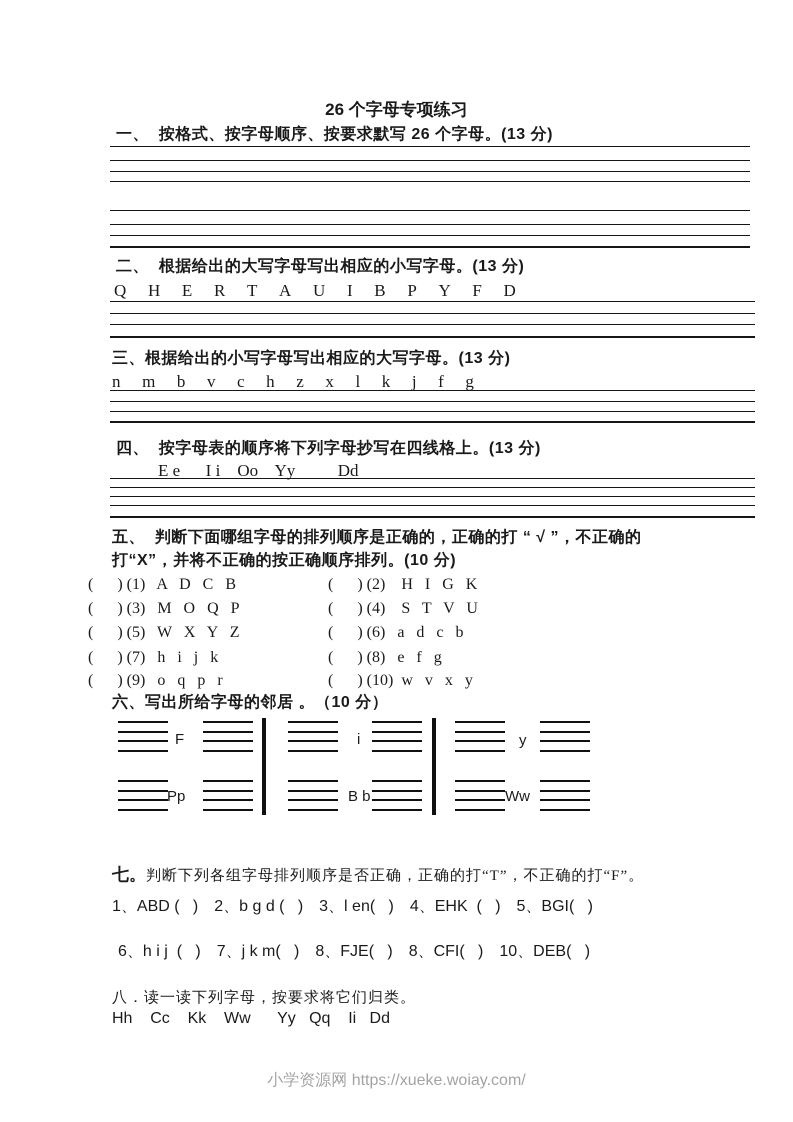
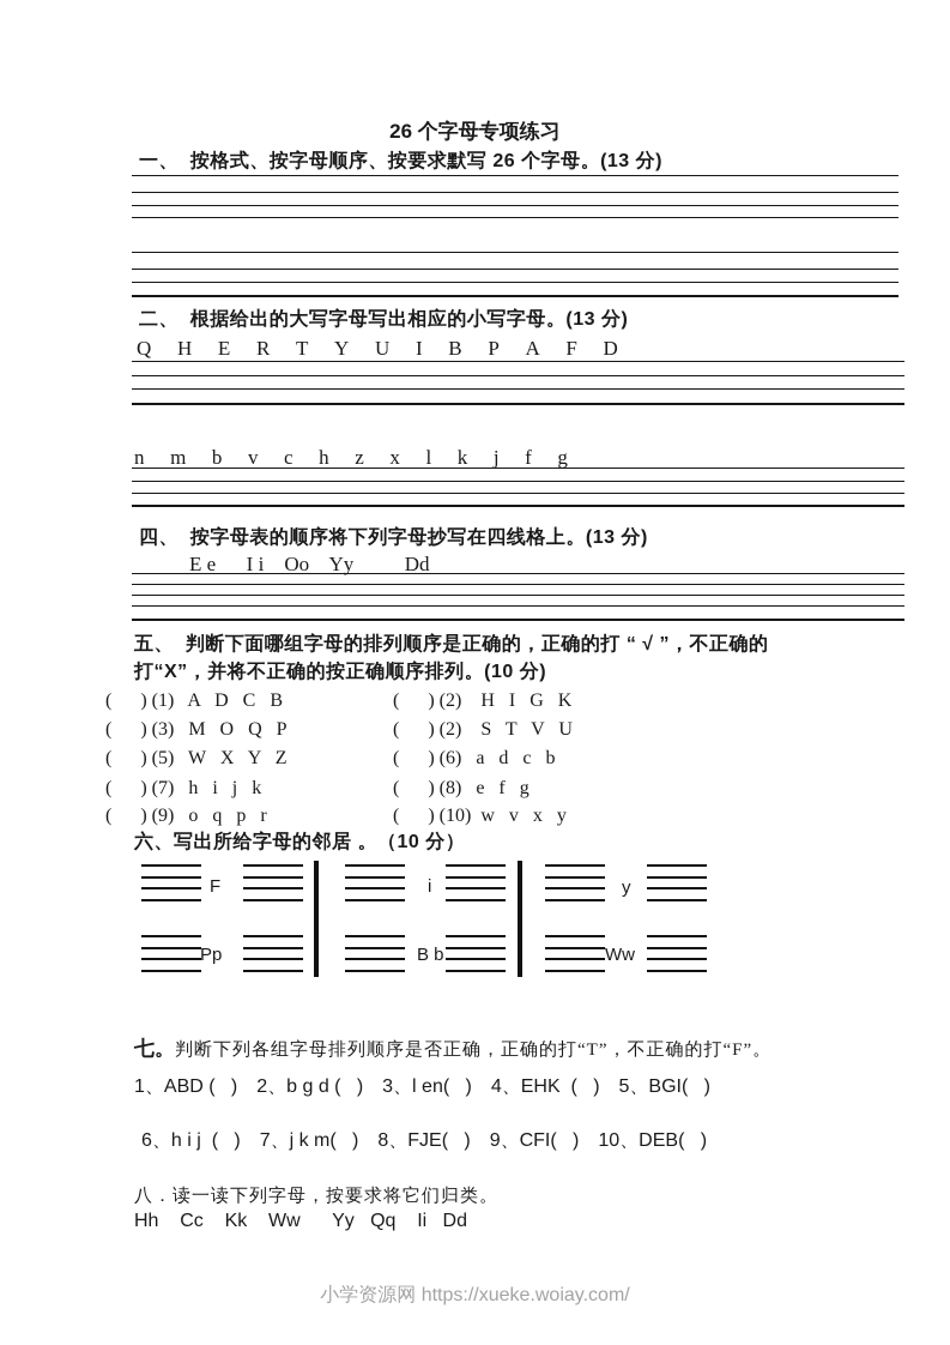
  26 个字母专项练习
  一、 按格式、按字母顺序、按要求默写 26 个字母。(13 分)
  二、 根据给出的大写字母写出相应的小写字母。(13 分)
  Q
  H
  E
  R
  T
- A
+ Y
  U
  I
  B
  P
- Y
+ A
  F
  D
- 三、根据给出的小写字母写出相应的大写字母。(13 分)
  n
  m
  b
  v
  c
  h
  z
  x
  l
  k
  j
  f
  g
  四、 按字母表的顺序将下列字母抄写在四线格上。(13 分)
  E e I i Oo Yy Dd
  五、 判断下面哪组字母的排列顺序是正确的，正确的打 “ √ ”，不正确的
  打“X”，并将不正确的按正确顺序排列。(10 分)
  ( ) (1) A D C B
  ( ) (2) H I G K
  ( ) (3) M O Q P
- ( ) (4) S T V U
+ ( ) (2) S T V U
  ( ) (5) W X Y Z
  ( ) (6) a d c b
  ( ) (7) h i j k
  ( ) (8) e f g
  ( ) (9) o q p r
  ( ) (10) w v x y
  六、写出所给字母的邻居 。（10 分）
  F
  i
  y
  Pp
  B b
  Ww
  七。判断下列各组字母排列顺序是否正确，正确的打“T”，不正确的打“F”。
  1、ABD ( )
  2、b g d ( )
  3、l en( )
  4、EHK ( )
  5、BGI( )
  6、h i j ( )
  7、j k m( )
  8、FJE( )
- 8、CFI( )
+ 9、CFI( )
  10、DEB( )
  八．读一读下列字母，按要求将它们归类。
  Hh Cc Kk Ww Yy Qq Ii Dd
  小学资源网 https://xueke.woiay.com/
